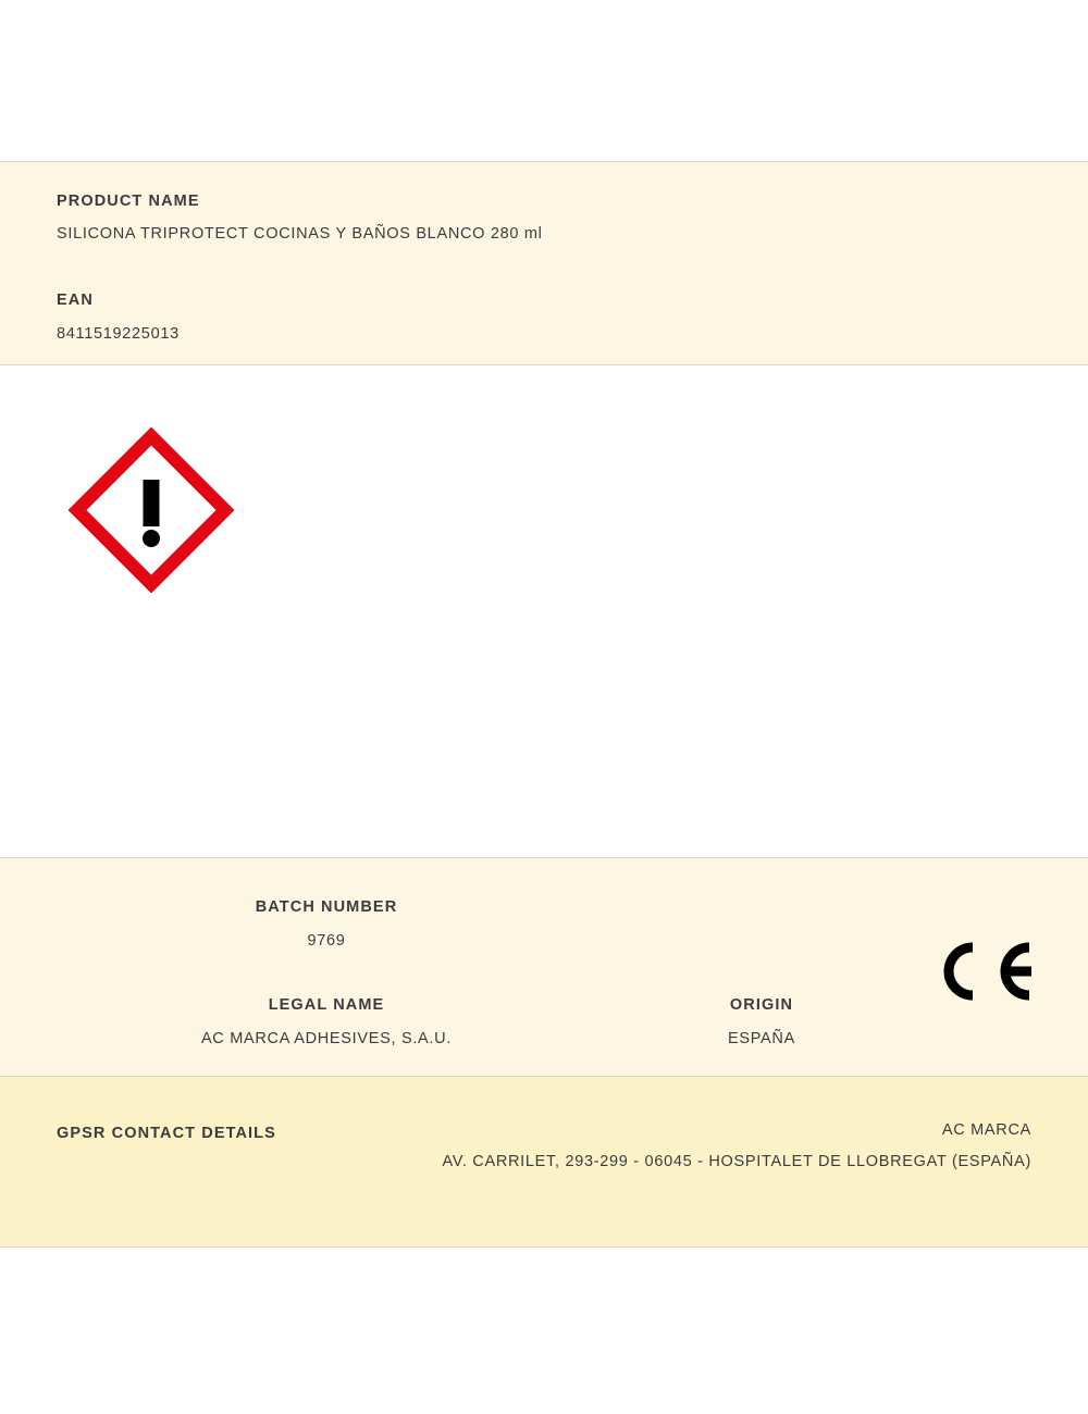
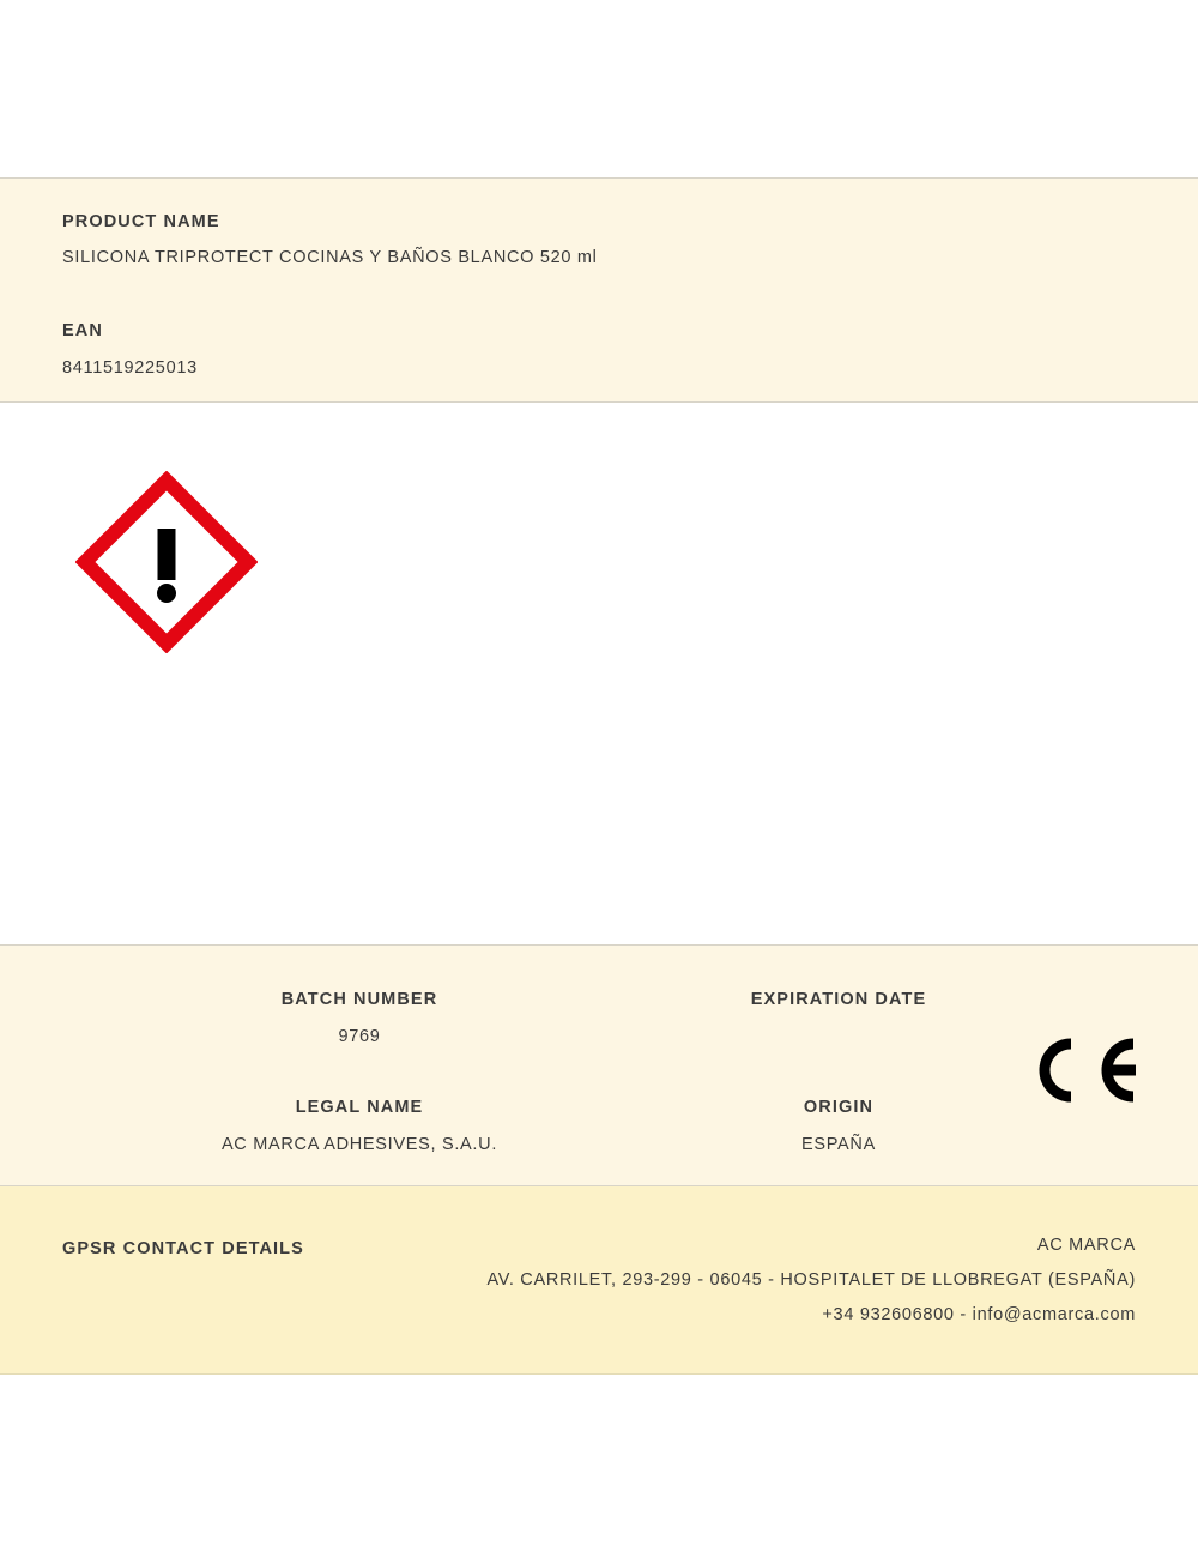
  PRODUCT NAME
- SILICONA TRIPROTECT COCINAS Y BAÑOS BLANCO 280 ml
+ SILICONA TRIPROTECT COCINAS Y BAÑOS BLANCO 520 ml
  EAN
  8411519225013
  BATCH NUMBER
  9769
+ EXPIRATION DATE
  LEGAL NAME
  AC MARCA ADHESIVES, S.A.U.
  ORIGIN
  ESPAÑA
  GPSR CONTACT DETAILS
  AC MARCA
  AV. CARRILET, 293-299 - 06045 - HOSPITALET DE LLOBREGAT (ESPAÑA)
+ +34 932606800 - info@acmarca.com
